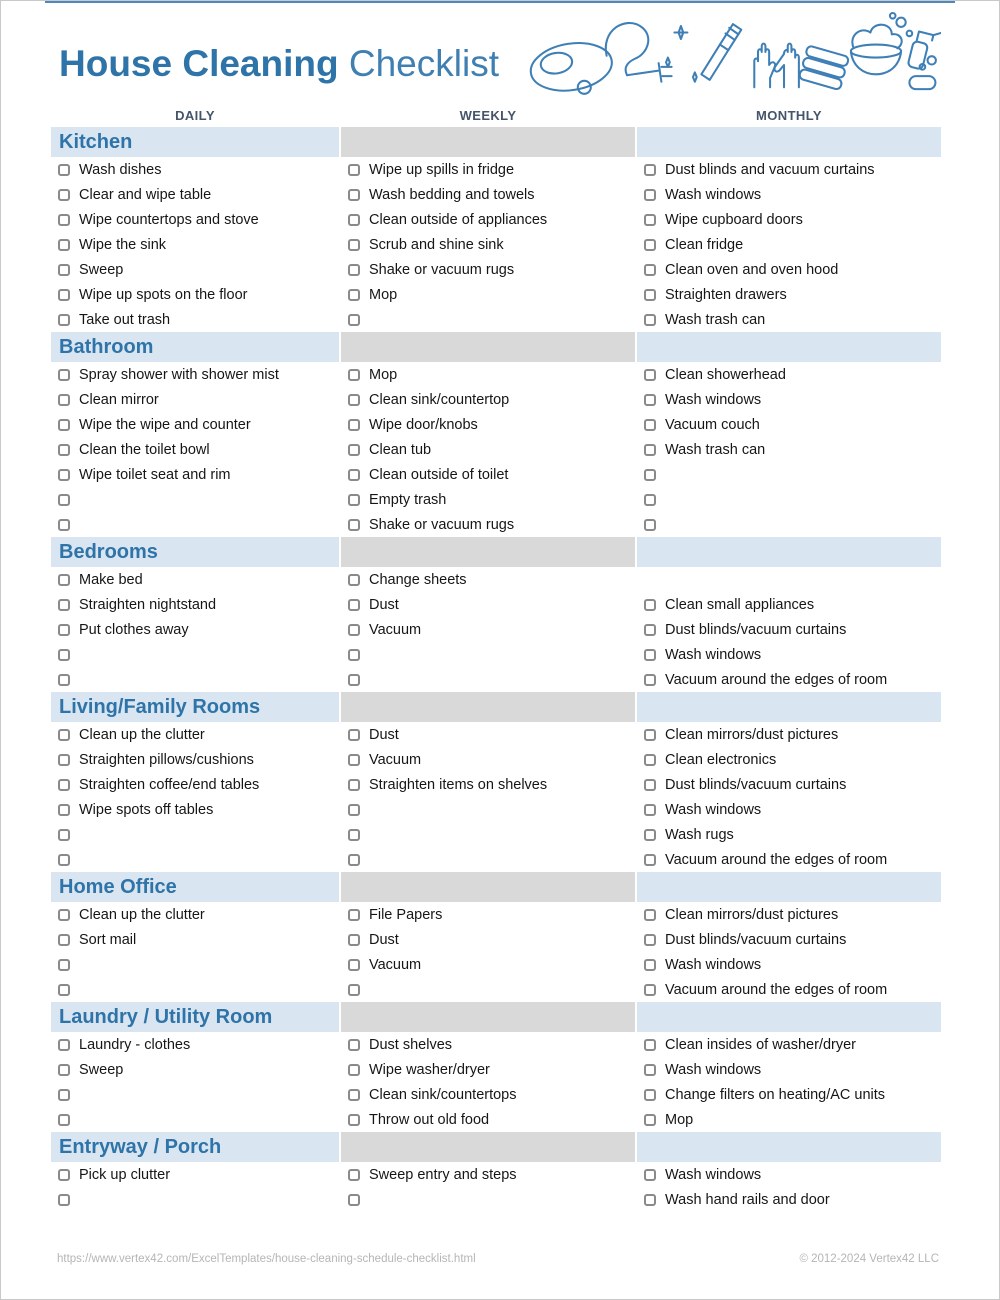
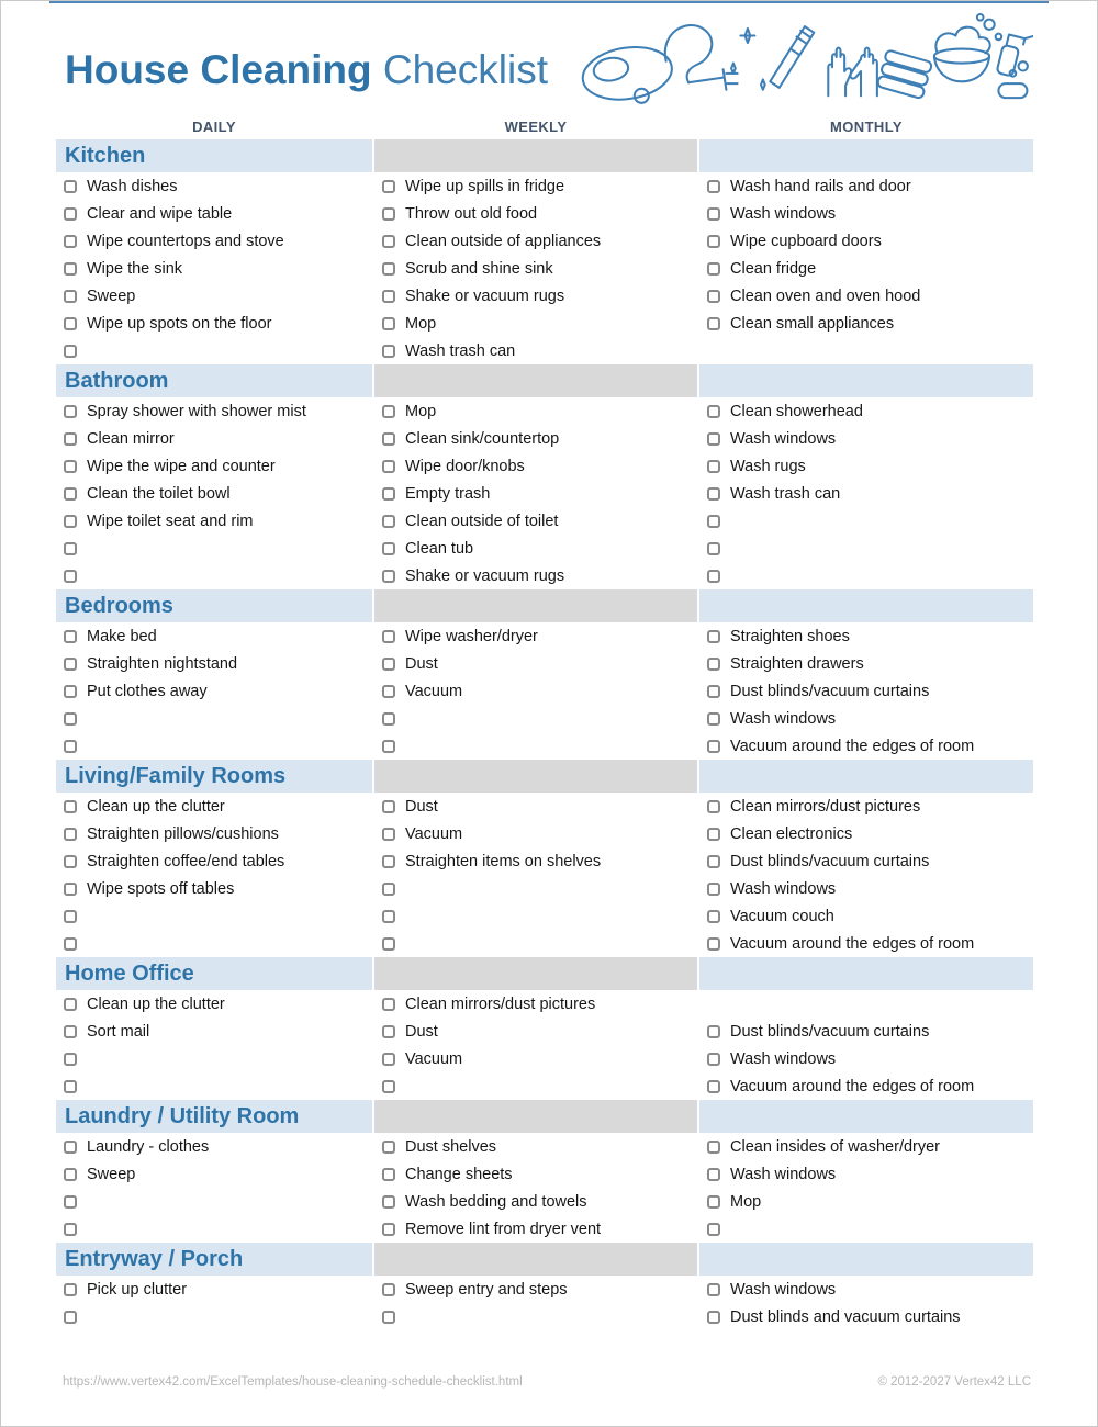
  House Cleaning Checklist
  DAILY
  WEEKLY
  MONTHLY
  Kitchen
  Wash dishes
  Wipe up spills in fridge
- Dust blinds and vacuum curtains
+ Wash hand rails and door
  Clear and wipe table
- Wash bedding and towels
+ Throw out old food
  Wash windows
  Wipe countertops and stove
  Clean outside of appliances
  Wipe cupboard doors
  Wipe the sink
  Scrub and shine sink
  Clean fridge
  Sweep
  Shake or vacuum rugs
  Clean oven and oven hood
  Wipe up spots on the floor
  Mop
- Straighten drawers
+ Clean small appliances
- Take out trash
  Wash trash can
  Bathroom
  Spray shower with shower mist
  Mop
  Clean showerhead
  Clean mirror
  Clean sink/countertop
  Wash windows
  Wipe the wipe and counter
  Wipe door/knobs
- Vacuum couch
+ Wash rugs
  Clean the toilet bowl
- Clean tub
+ Empty trash
  Wash trash can
  Wipe toilet seat and rim
  Clean outside of toilet
- Empty trash
+ Clean tub
  Shake or vacuum rugs
  Bedrooms
  Make bed
- Change sheets
+ Wipe washer/dryer
+ Straighten shoes
  Straighten nightstand
  Dust
- Clean small appliances
+ Straighten drawers
  Put clothes away
  Vacuum
  Dust blinds/vacuum curtains
  Wash windows
  Vacuum around the edges of room
  Living/Family Rooms
  Clean up the clutter
  Dust
  Clean mirrors/dust pictures
  Straighten pillows/cushions
  Vacuum
  Clean electronics
  Straighten coffee/end tables
  Straighten items on shelves
  Dust blinds/vacuum curtains
  Wipe spots off tables
  Wash windows
- Wash rugs
+ Vacuum couch
  Vacuum around the edges of room
  Home Office
  Clean up the clutter
- File Papers
  Clean mirrors/dust pictures
  Sort mail
  Dust
  Dust blinds/vacuum curtains
  Vacuum
  Wash windows
  Vacuum around the edges of room
  Laundry / Utility Room
  Laundry - clothes
  Dust shelves
  Clean insides of washer/dryer
  Sweep
- Wipe washer/dryer
+ Change sheets
  Wash windows
- Clean sink/countertops
- Change filters on heating/AC units
- Throw out old food
+ Wash bedding and towels
  Mop
+ Remove lint from dryer vent
  Entryway / Porch
  Pick up clutter
  Sweep entry and steps
  Wash windows
- Wash hand rails and door
+ Dust blinds and vacuum curtains
  https://www.vertex42.com/ExcelTemplates/house-cleaning-schedule-checklist.html
- © 2012-2024 Vertex42 LLC
+ © 2012-2027 Vertex42 LLC
